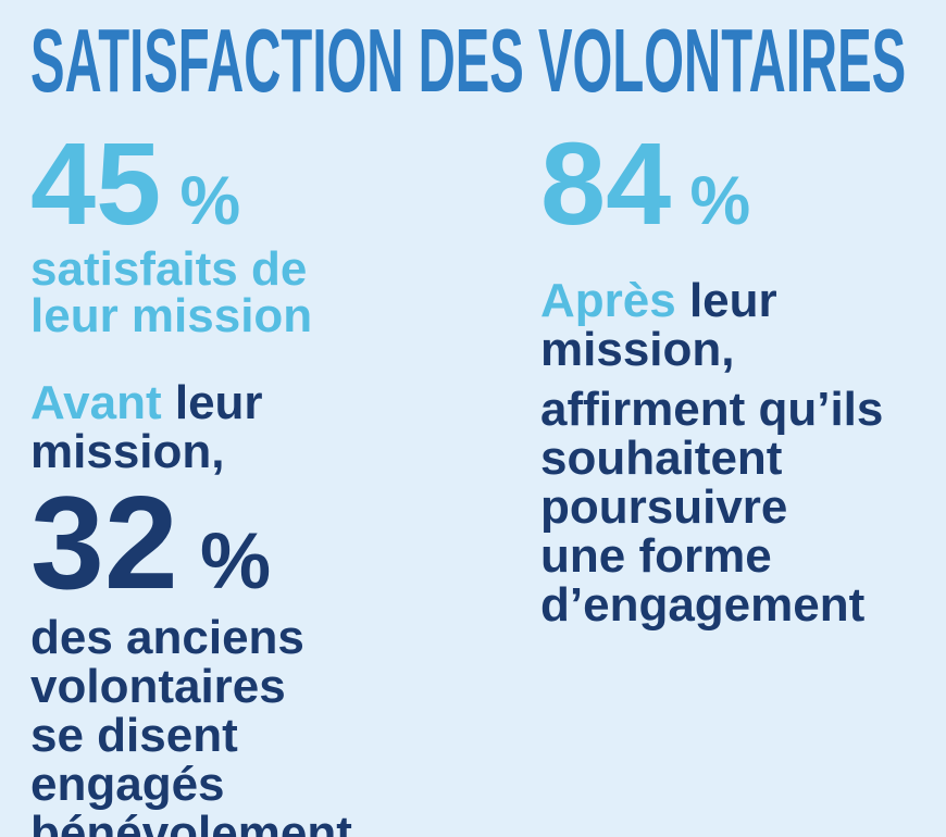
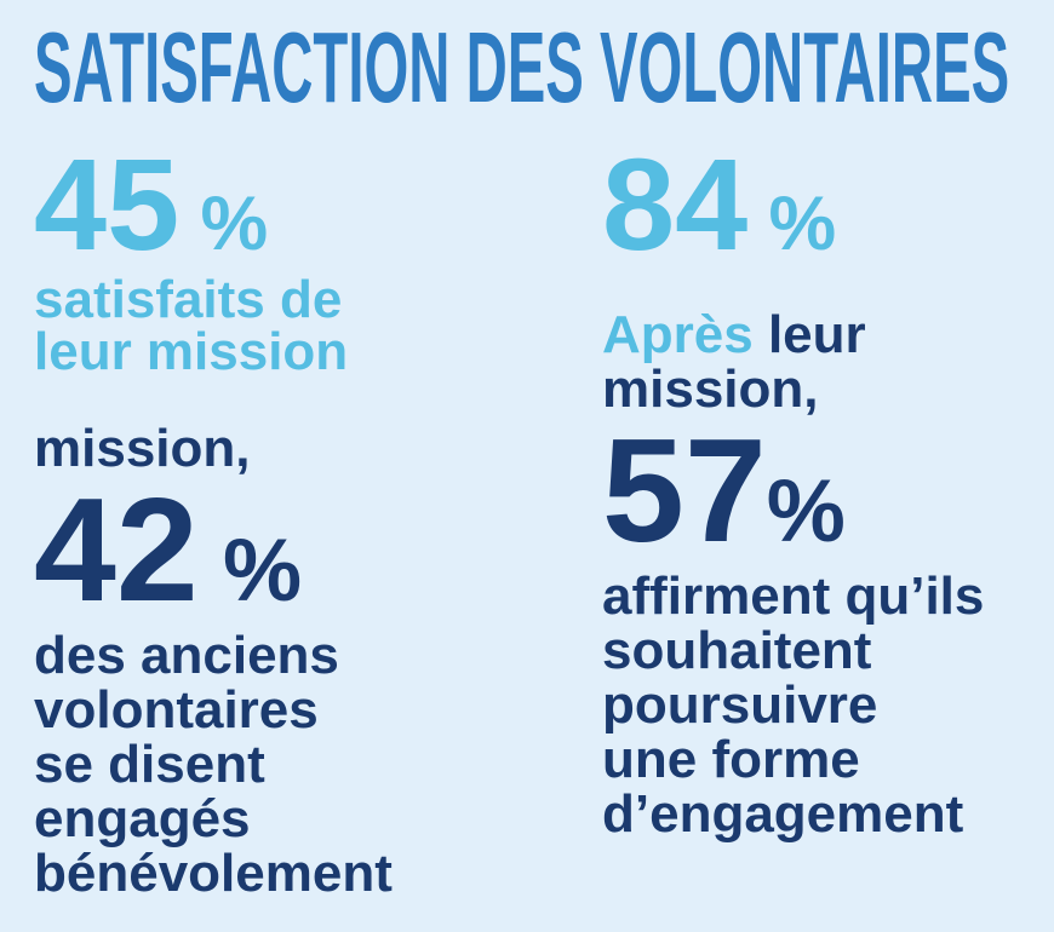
  SATISFACTION DES VOLONTAIRES
  45 %
  satisfaits de
  leur mission
- Avant leur
  mission,
- 32 %
+ 42 %
  des anciens
  volontaires
  se disent
  engagés
  bénévolement
  84 %
  Après leur
  mission,
+ 57%
  affirment qu’ils
  souhaitent
  poursuivre
  une forme
  d’engagement
